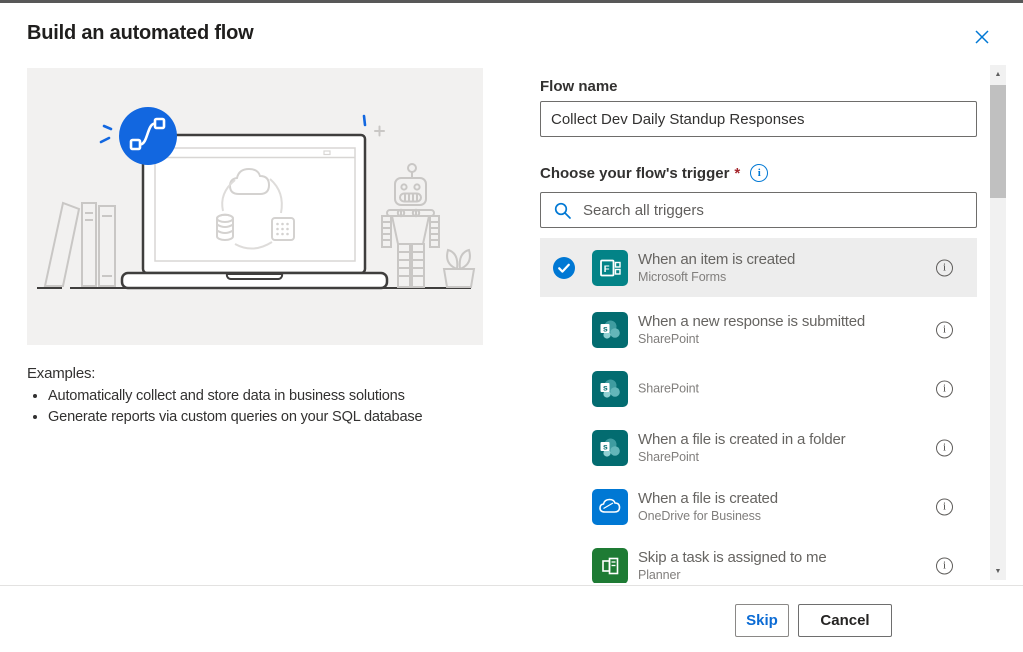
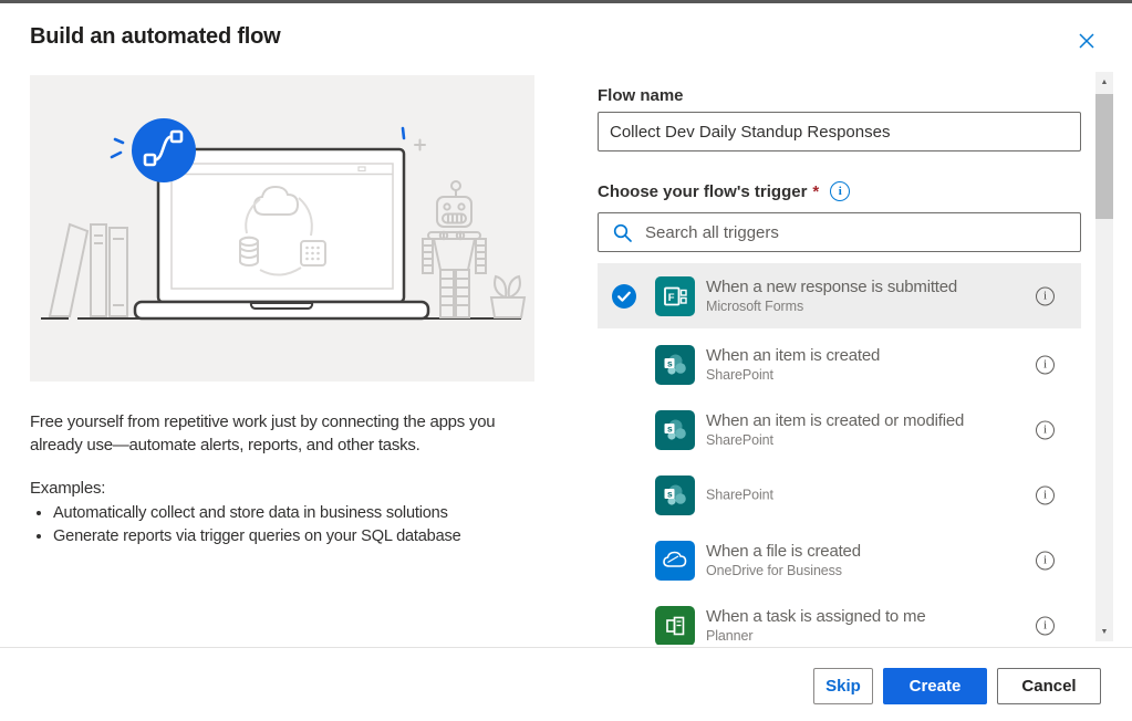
  Build an automated flow
+ Free yourself from repetitive work just by connecting the apps you already use—automate alerts, reports, and other tasks.
  Examples:
  Automatically collect and store data in business solutions
- Generate reports via custom queries on your SQL database
+ Generate reports via trigger queries on your SQL database
  Flow name
  Collect Dev Daily Standup Responses
  Choose your flow's trigger
  *
  i
  Search all triggers
  F
- When an item is created
+ When a new response is submitted
  Microsoft Forms
  i
  s
- When a new response is submitted
+ When an item is created
  SharePoint
  i
  s
+ When an item is created or modified
  SharePoint
  i
  s
- When a file is created in a folder
  SharePoint
  i
  When a file is created
  OneDrive for Business
  i
- Skip a task is assigned to me
+ When a task is assigned to me
  Planner
  i
  Skip
+ Create
  Cancel
